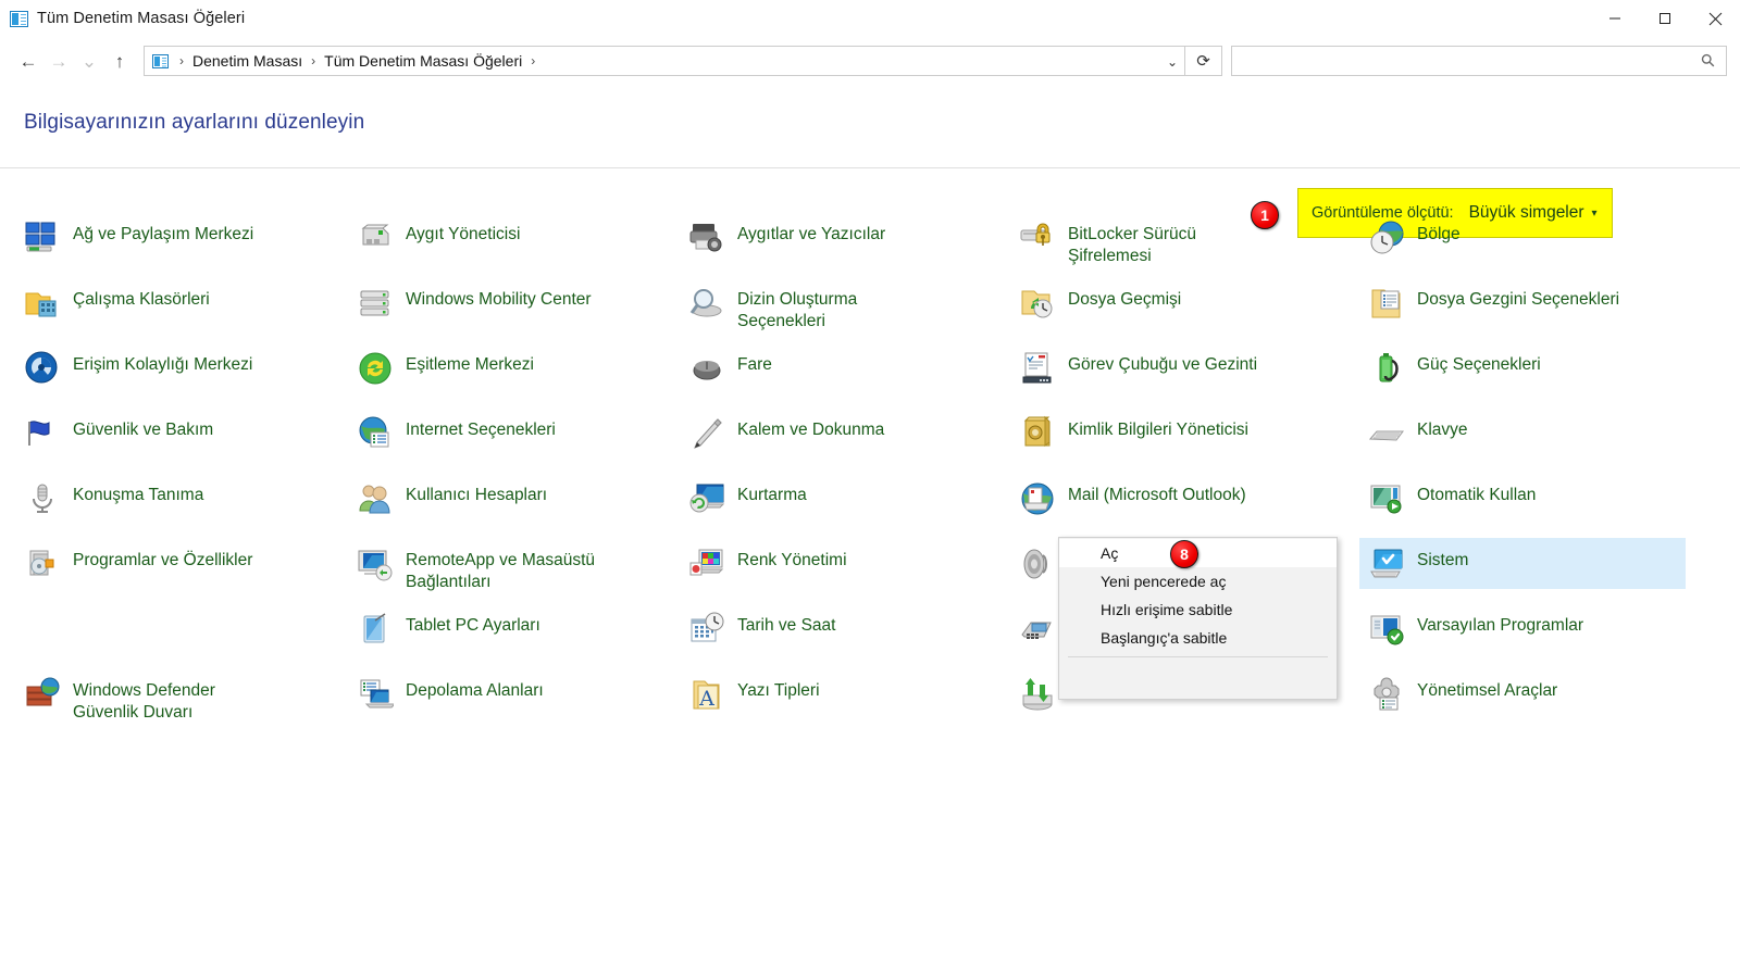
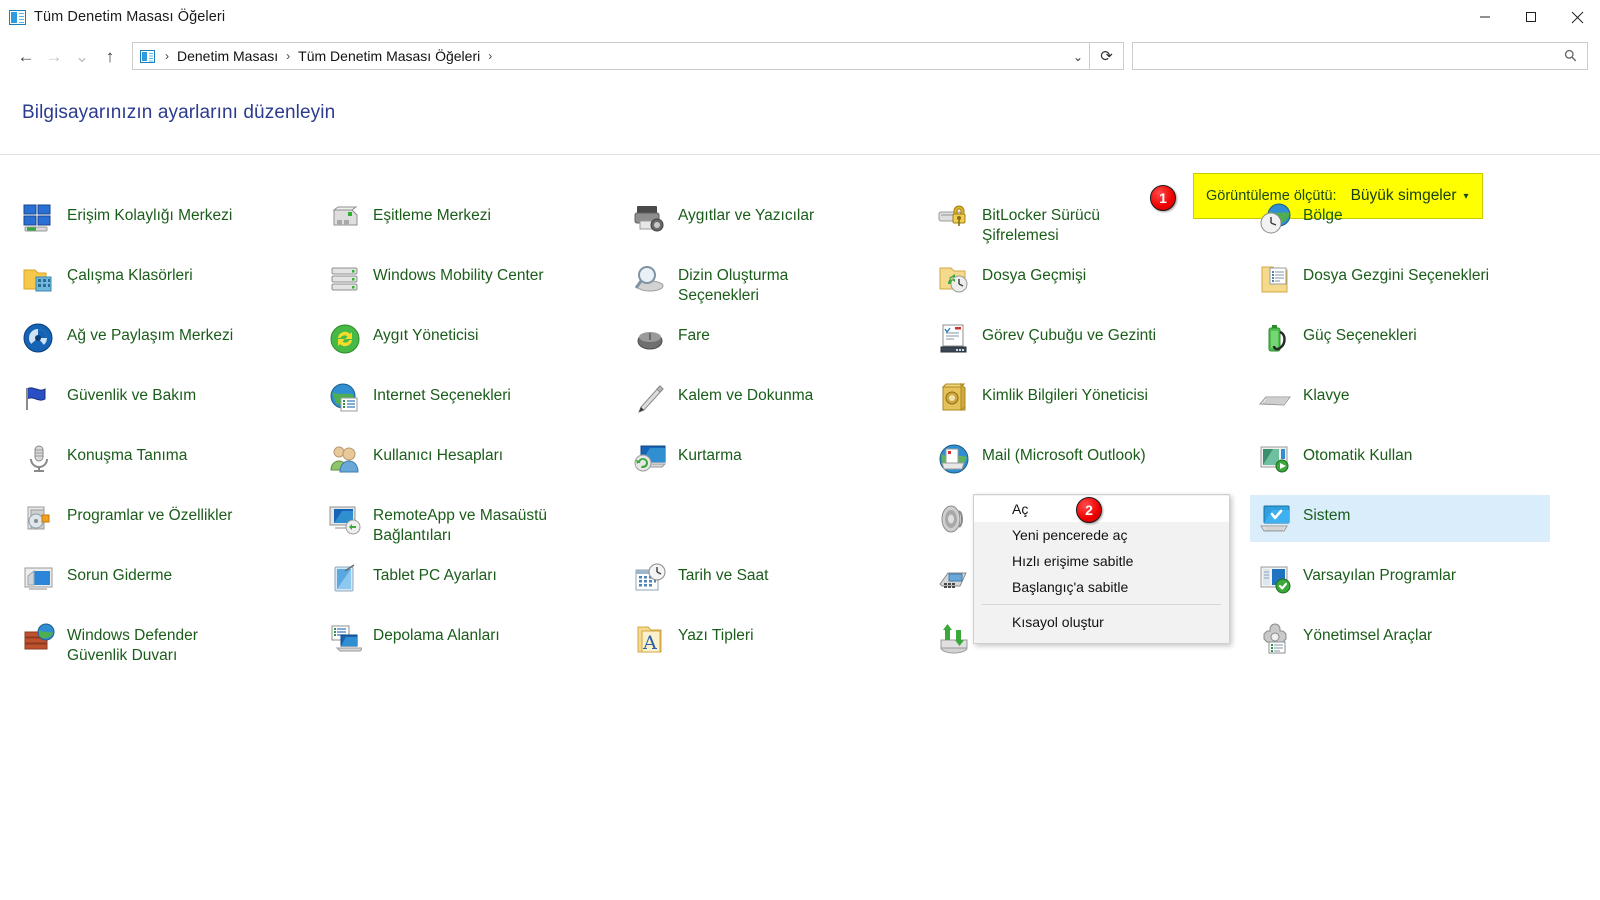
  Tüm Denetim Masası Öğeleri
  ←
  →
  ⌄
  ↑
  ›
  Denetim Masası
  ›
  Tüm Denetim Masası Öğeleri
  ›
  ⌄
  ⟳
  Bilgisayarınızın ayarlarını düzenleyin
  1
  Görüntüleme ölçütü:
  Büyük simgeler
  ▾
- Ağ ve Paylaşım Merkezi
+ Erişim Kolaylığı Merkezi
  Çalışma Klasörleri
- Erişim Kolaylığı Merkezi
+ Ağ ve Paylaşım Merkezi
  Güvenlik ve Bakım
  Konuşma Tanıma
  Programlar ve Özellikler
+ Sorun Giderme
  Windows Defender
  Güvenlik Duvarı
- Aygıt Yöneticisi
+ Eşitleme Merkezi
  Windows Mobility Center
- Eşitleme Merkezi
+ Aygıt Yöneticisi
  Internet Seçenekleri
  Kullanıcı Hesapları
  RemoteApp ve Masaüstü
  Bağlantıları
  Tablet PC Ayarları
  Depolama Alanları
  Aygıtlar ve Yazıcılar
  Dizin Oluşturma
  Seçenekleri
  Fare
  Kalem ve Dokunma
  Kurtarma
- Renk Yönetimi
  Tarih ve Saat
  A
  Yazı Tipleri
  BitLocker Sürücü
  Şifrelemesi
  Dosya Geçmişi
  Görev Çubuğu ve Gezinti
  Kimlik Bilgileri Yöneticisi
  Mail (Microsoft Outlook)
  Bölge
  Dosya Gezgini Seçenekleri
  Güç Seçenekleri
  Klavye
  Otomatik Kullan
  Sistem
  Varsayılan Programlar
  Yönetimsel Araçlar
  Aç
  Yeni pencerede aç
  Hızlı erişime sabitle
  Başlangıç'a sabitle
+ Kısayol oluştur
- 8
+ 2
